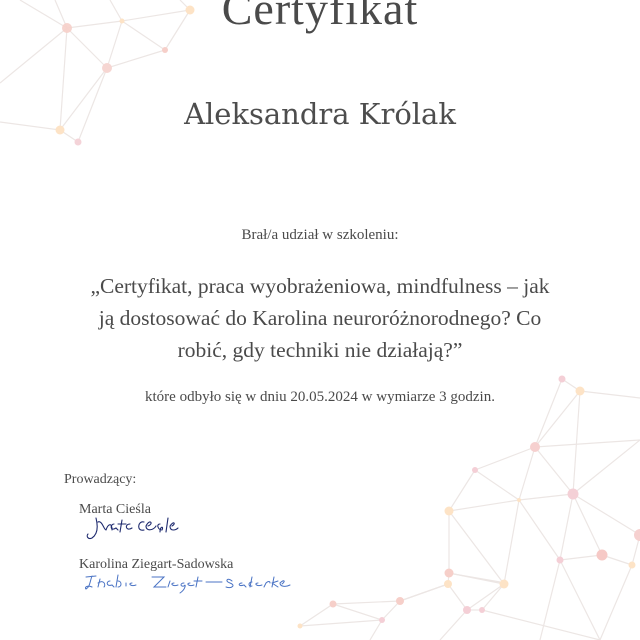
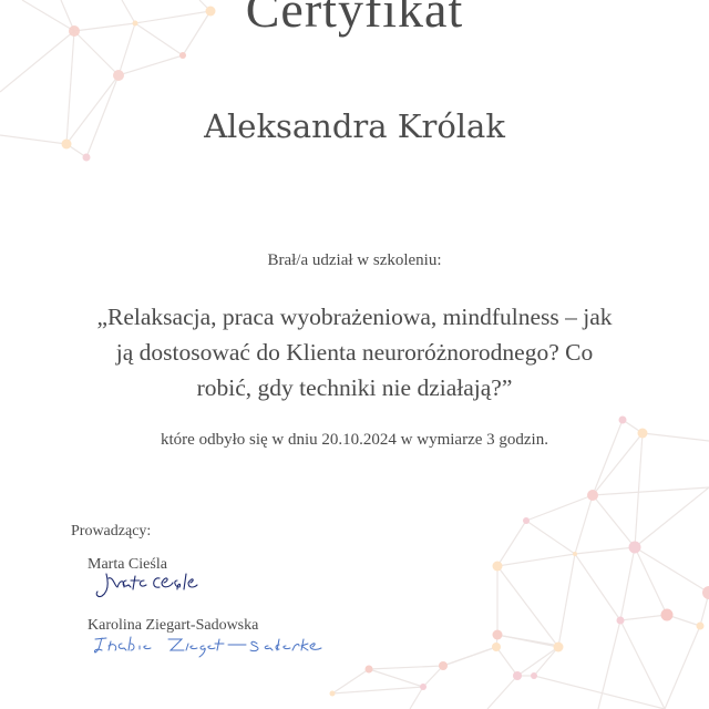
  Certyfikat
  Aleksandra Królak
  Brał/a udział w szkoleniu:
- „Certyfikat, praca wyobrażeniowa, mindfulness – jak
+ „Relaksacja, praca wyobrażeniowa, mindfulness – jak
- ją dostosować do Karolina neuroróżnorodnego? Co
+ ją dostosować do Klienta neuroróżnorodnego? Co
  robić, gdy techniki nie działają?”
- które odbyło się w dniu 20.05.2024 w wymiarze 3 godzin.
+ które odbyło się w dniu 20.10.2024 w wymiarze 3 godzin.
  Prowadzący:
  Marta Cieśla
  Karolina Ziegart-Sadowska
